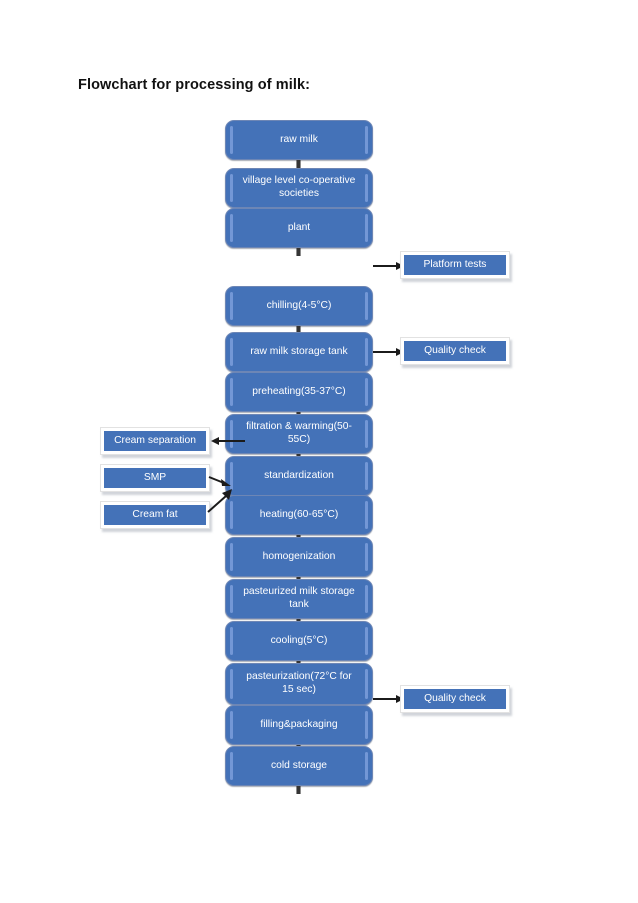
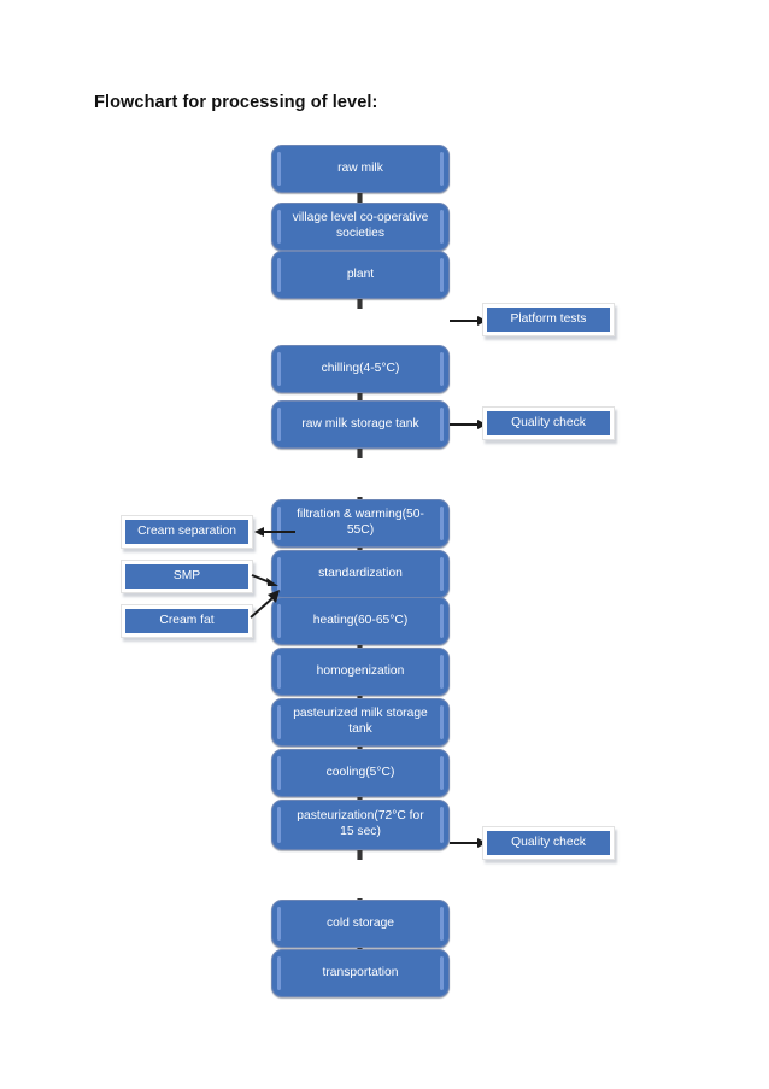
- Flowchart for processing of milk:
+ Flowchart for processing of level:
  raw milk
  village level co-operative societies
  plant
  chilling(4-5°C)
  raw milk storage tank
- preheating(35-37°C)
  filtration & warming(50-55C)
  standardization
  heating(60-65°C)
  homogenization
  pasteurized milk storage tank
  cooling(5°C)
  pasteurization(72°C for 15 sec)
- filling&packaging
  cold storage
+ transportation
  Platform tests
  Quality check
  Quality check
  Cream separation
  SMP
  Cream fat
